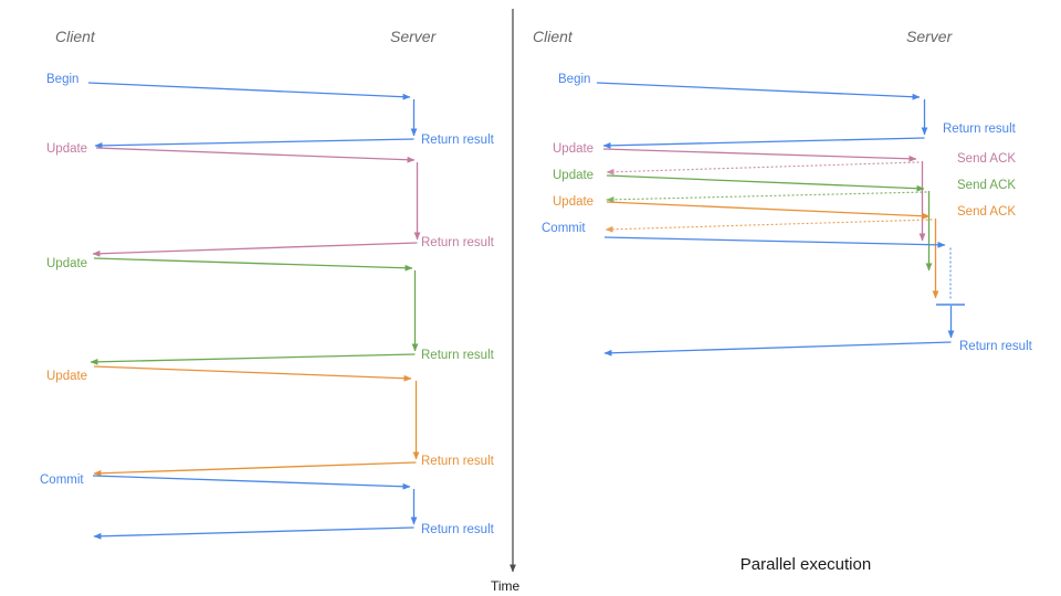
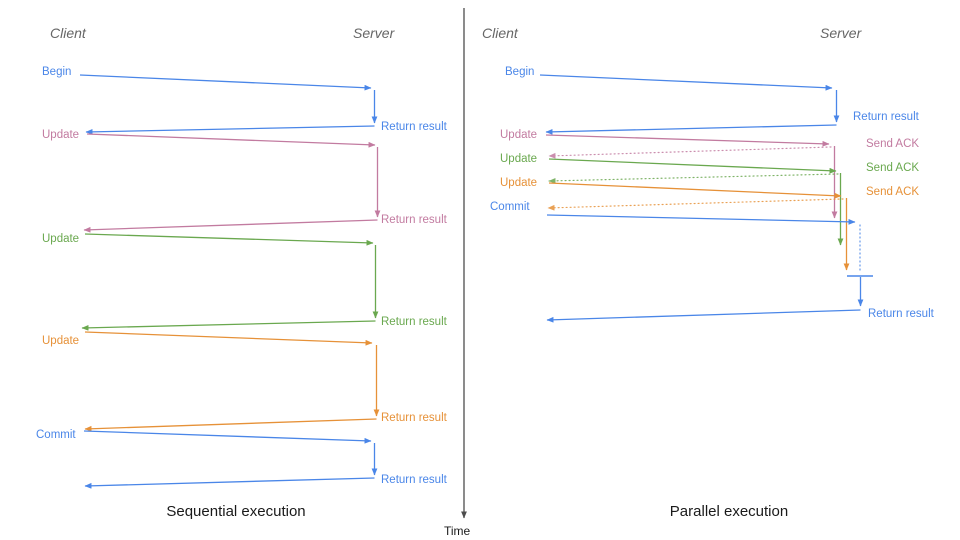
  Time
  Client
  Server
  Begin
  Return result
  Update
  Return result
  Update
  Return result
  Update
  Return result
  Commit
  Return result
+ Sequential execution
  Client
  Server
  Begin
  Return result
  Update
  Send ACK
  Update
  Send ACK
  Update
  Send ACK
  Commit
  Return result
  Parallel execution
